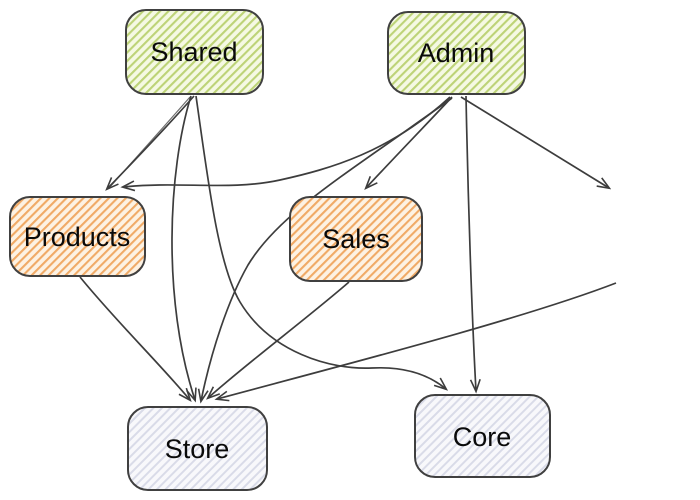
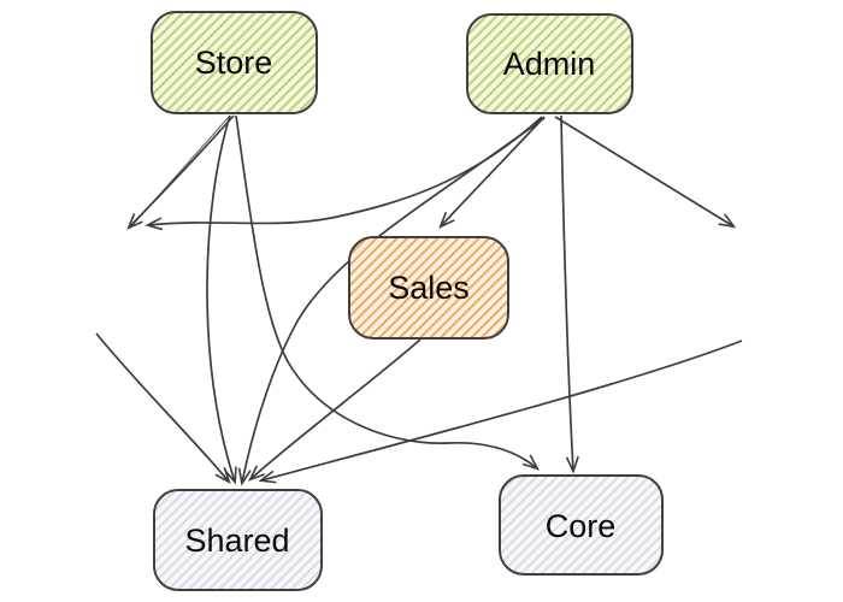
- Shared
+ Store
  Admin
- Products
  Sales
- Store
+ Shared
  Core
